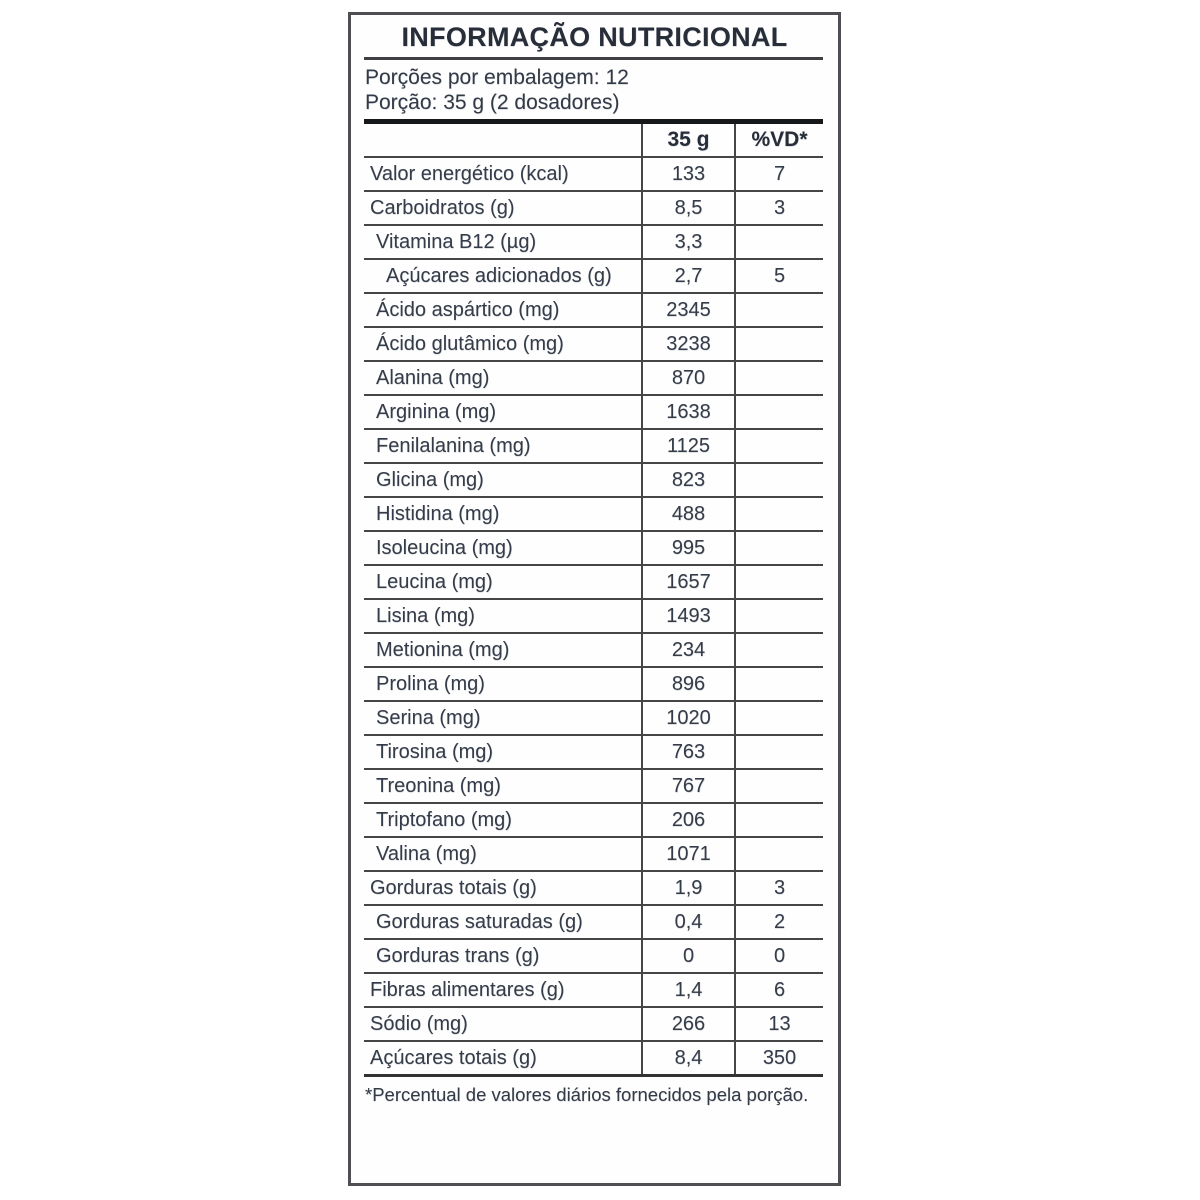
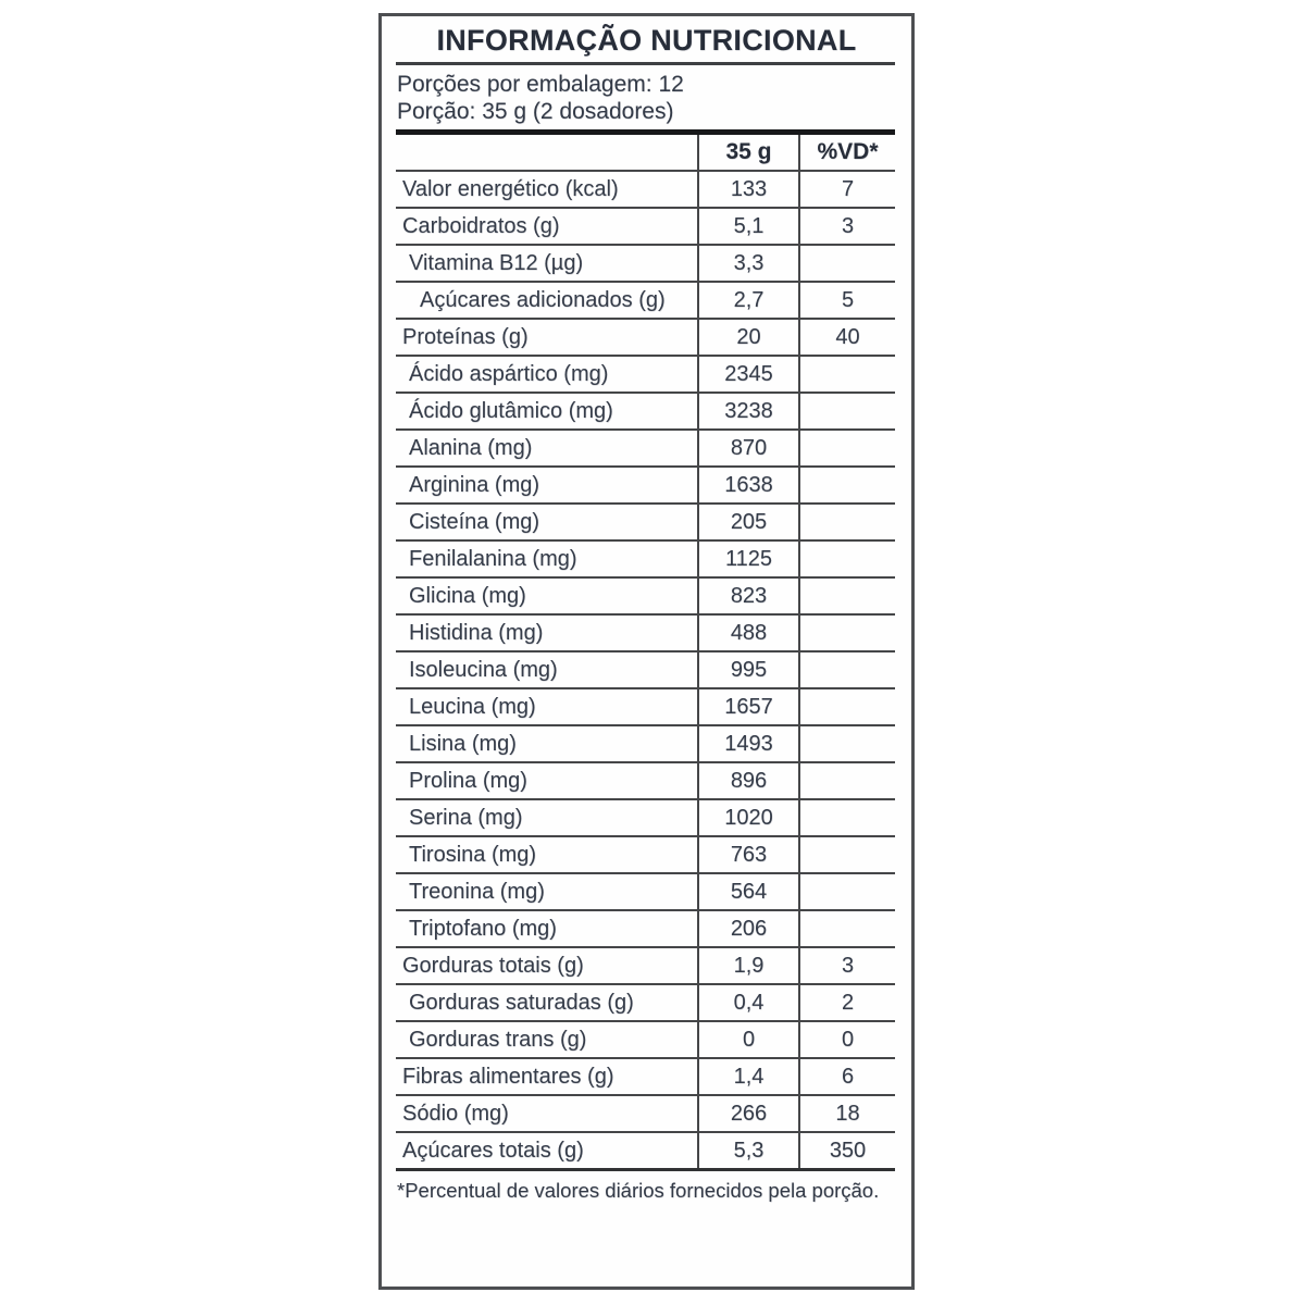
  INFORMAÇÃO NUTRICIONAL
  Porções por embalagem: 12
  Porção: 35 g (2 dosadores)
  35 g
  %VD*
  Valor energético (kcal)
  133
  7
  Carboidratos (g)
- 8,5
+ 5,1
  3
  Vitamina B12 (µg)
  3,3
  Açúcares adicionados (g)
  2,7
  5
+ Proteínas (g)
+ 20
+ 40
  Ácido aspártico (mg)
  2345
  Ácido glutâmico (mg)
  3238
  Alanina (mg)
  870
  Arginina (mg)
  1638
+ Cisteína (mg)
+ 205
  Fenilalanina (mg)
  1125
  Glicina (mg)
  823
  Histidina (mg)
  488
  Isoleucina (mg)
  995
  Leucina (mg)
  1657
  Lisina (mg)
  1493
- Metionina (mg)
- 234
  Prolina (mg)
  896
  Serina (mg)
  1020
  Tirosina (mg)
  763
  Treonina (mg)
- 767
+ 564
  Triptofano (mg)
  206
- Valina (mg)
- 1071
  Gorduras totais (g)
  1,9
  3
  Gorduras saturadas (g)
  0,4
  2
  Gorduras trans (g)
  0
  0
  Fibras alimentares (g)
  1,4
  6
  Sódio (mg)
  266
- 13
+ 18
  Açúcares totais (g)
- 8,4
+ 5,3
  350
  *Percentual de valores diários fornecidos pela porção.
